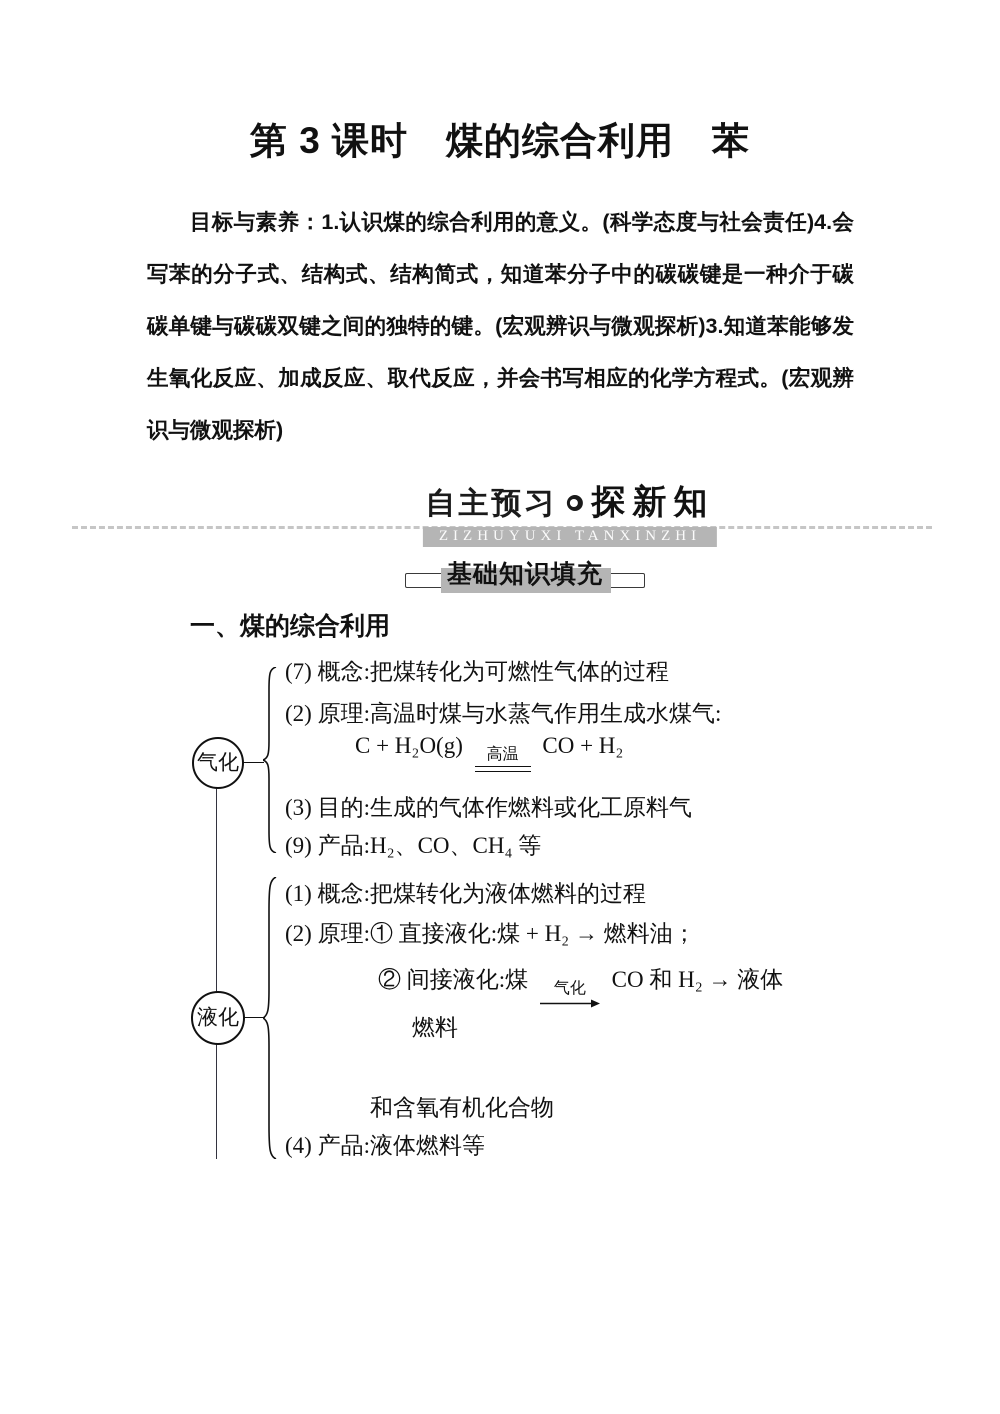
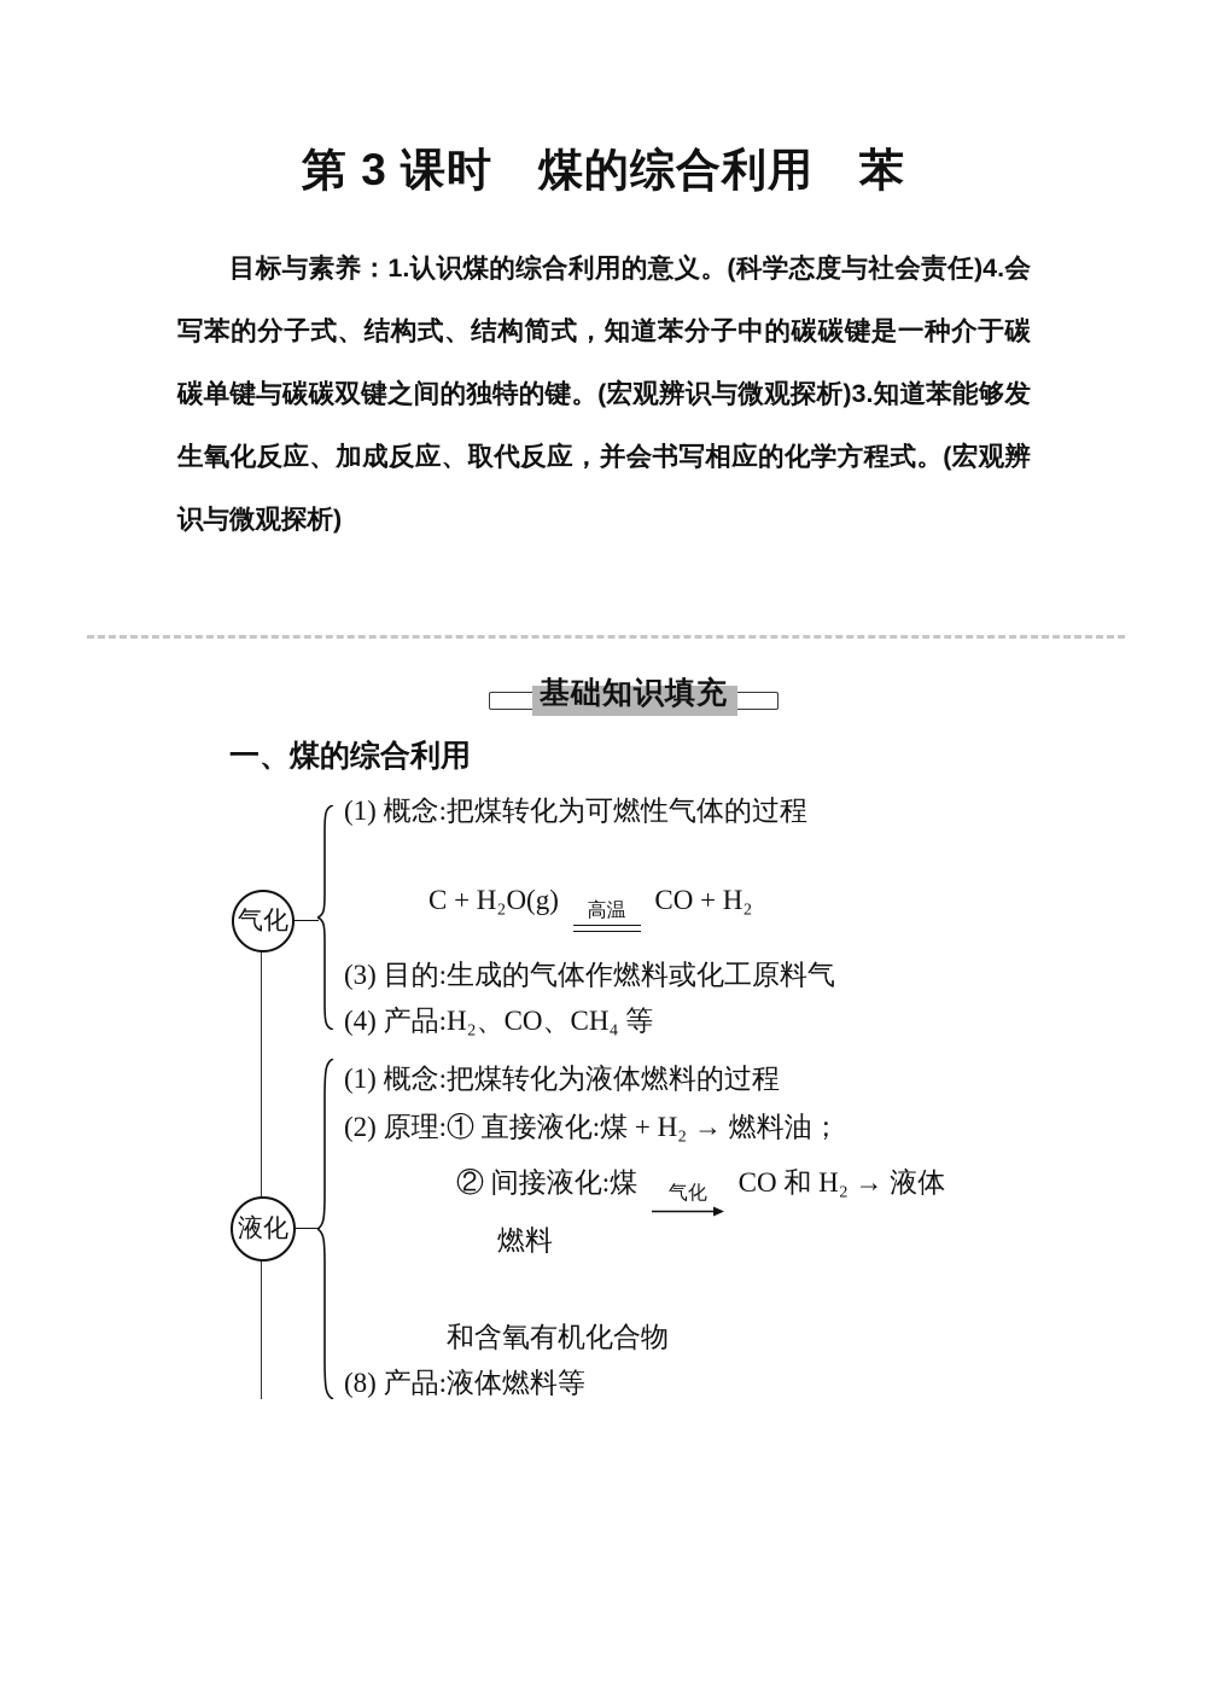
  第 3 课时 煤的综合利用 苯
  目标与素养：1.认识煤的综合利用的意义。(科学态度与社会责任)4.会写苯的分子式、结构式、结构简式，知道苯分子中的碳碳键是一种介于碳碳单键与碳碳双键之间的独特的键。(宏观辨识与微观探析)3.知道苯能够发生氧化反应、加成反应、取代反应，并会书写相应的化学方程式。(宏观辨识与微观探析)
- 自主预习
- 探新知
- ZIZHUYUXI TANXINZHI
  基础知识填充
  一、煤的综合利用
  气化
  液化
- (7) 概念:把煤转化为可燃性气体的过程
+ (1) 概念:把煤转化为可燃性气体的过程
- (2) 原理:高温时煤与水蒸气作用生成水煤气:
  C + H₂O(g)
  高温
  CO + H₂
  (3) 目的:生成的气体作燃料或化工原料气
- (9) 产品:H₂、CO、CH₄ 等
+ (4) 产品:H₂、CO、CH₄ 等
  (1) 概念:把煤转化为液体燃料的过程
  (2) 原理:① 直接液化:煤 + H₂ → 燃料油；
  ② 间接液化:煤
  气化
  CO 和 H₂ → 液体
  燃料
  和含氧有机化合物
- (4) 产品:液体燃料等
+ (8) 产品:液体燃料等
